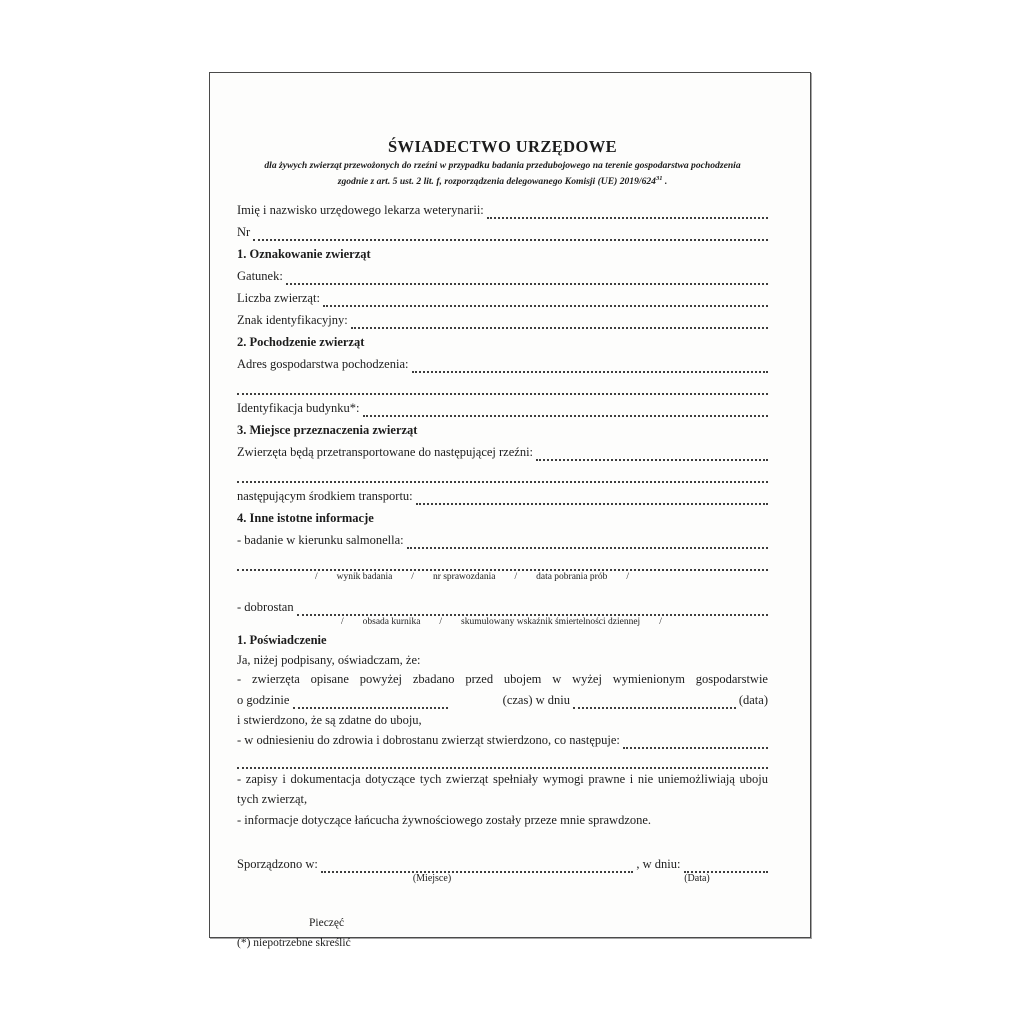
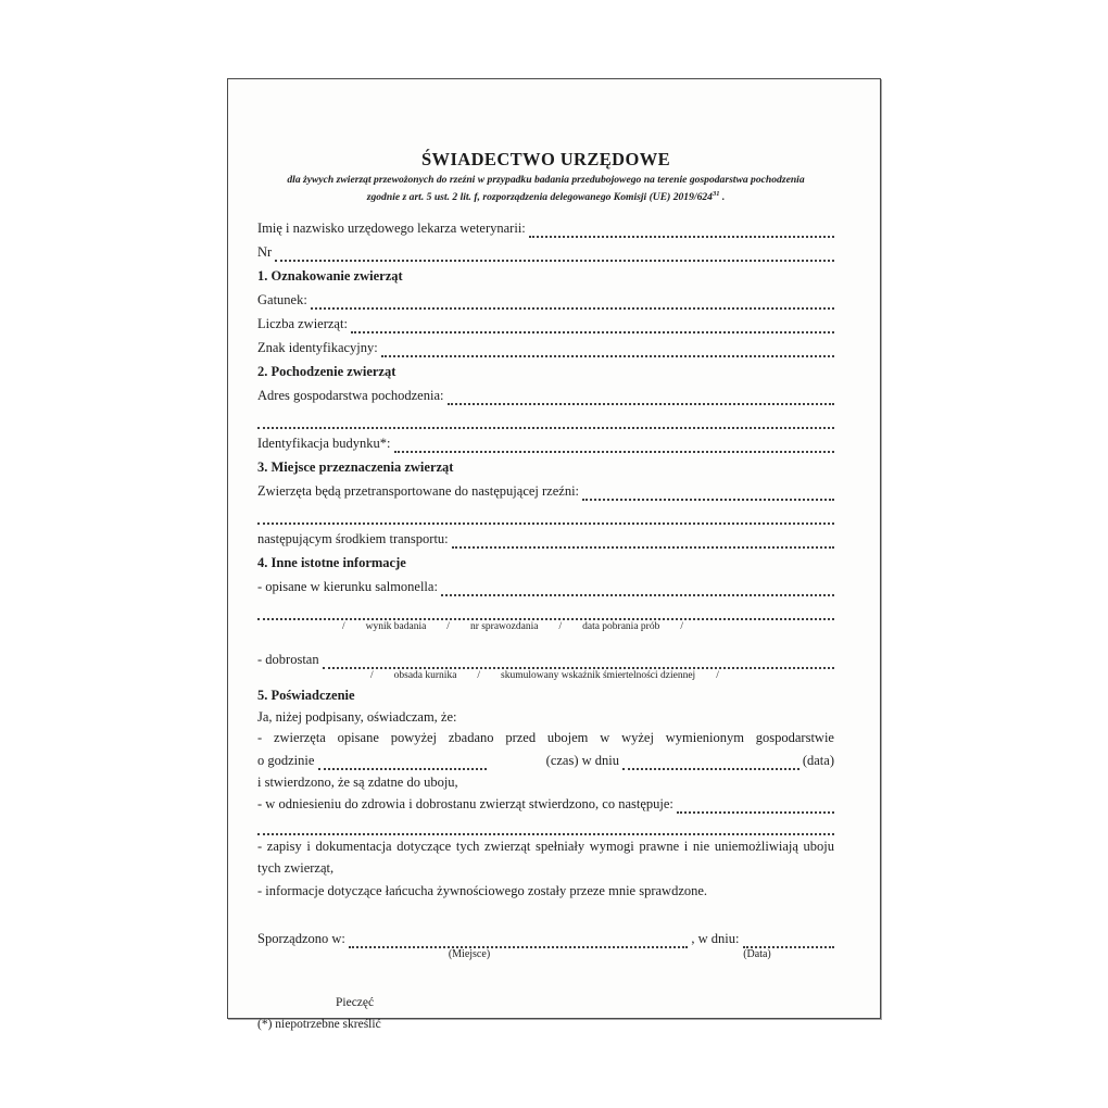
  ŚWIADECTWO URZĘDOWE
  dla żywych zwierząt przewożonych do rzeźni w przypadku badania przedubojowego na terenie gospodarstwa pochodzenia
  zgodnie z art. 5 ust. 2 lit. f, rozporządzenia delegowanego Komisji (UE) 2019/624 .
  Imię i nazwisko urzędowego lekarza weterynarii:
  Nr
  1. Oznakowanie zwierząt
  Gatunek:
  Liczba zwierząt:
  Znak identyfikacyjny:
  2. Pochodzenie zwierząt
  Adres gospodarstwa pochodzenia:
  Identyfikacja budynku*:
  3. Miejsce przeznaczenia zwierząt
  Zwierzęta będą przetransportowane do następującej rzeźni:
  następującym środkiem transportu:
  4. Inne istotne informacje
- - badanie w kierunku salmonella:
+ - opisane w kierunku salmonella:
  / wynik badania / nr sprawozdania / data pobrania prób /
  - dobrostan
  / obsada kurnika / skumulowany wskaźnik śmiertelności dziennej /
- 1. Poświadczenie
+ 5. Poświadczenie
  Ja, niżej podpisany, oświadczam, że:
  - zwierzęta opisane powyżej zbadano przed ubojem w wyżej wymienionym gospodarstwie
  o godzinie
  (czas) w dniu
  (data)
  i stwierdzono, że są zdatne do uboju,
  - w odniesieniu do zdrowia i dobrostanu zwierząt stwierdzono, co następuje:
  - zapisy i dokumentacja dotyczące tych zwierząt spełniały wymogi prawne i nie uniemożliwiają uboju tych zwierząt,
  - informacje dotyczące łańcucha żywnościowego zostały przeze mnie sprawdzone.
  Sporządzono w:
  , w dniu:
  (Miejsce)
  (Data)
  Pieczęć
  (*) niepotrzebne skreślić
